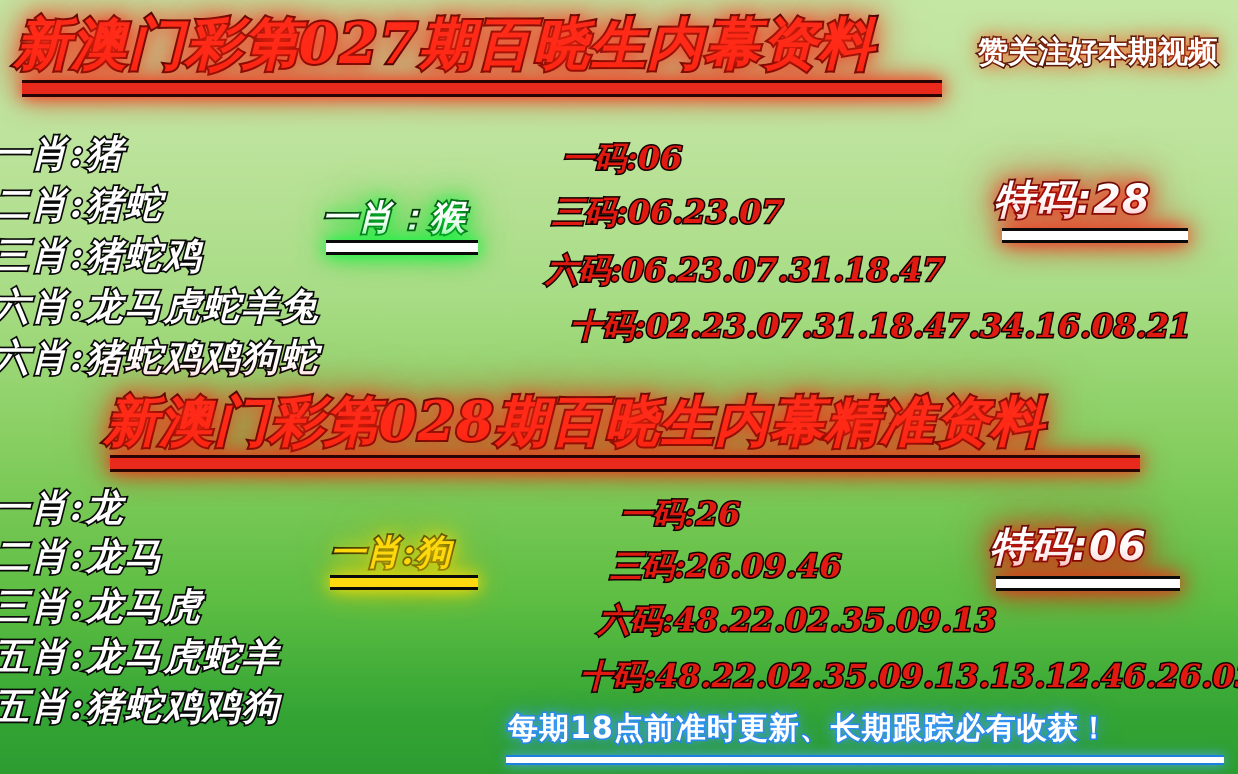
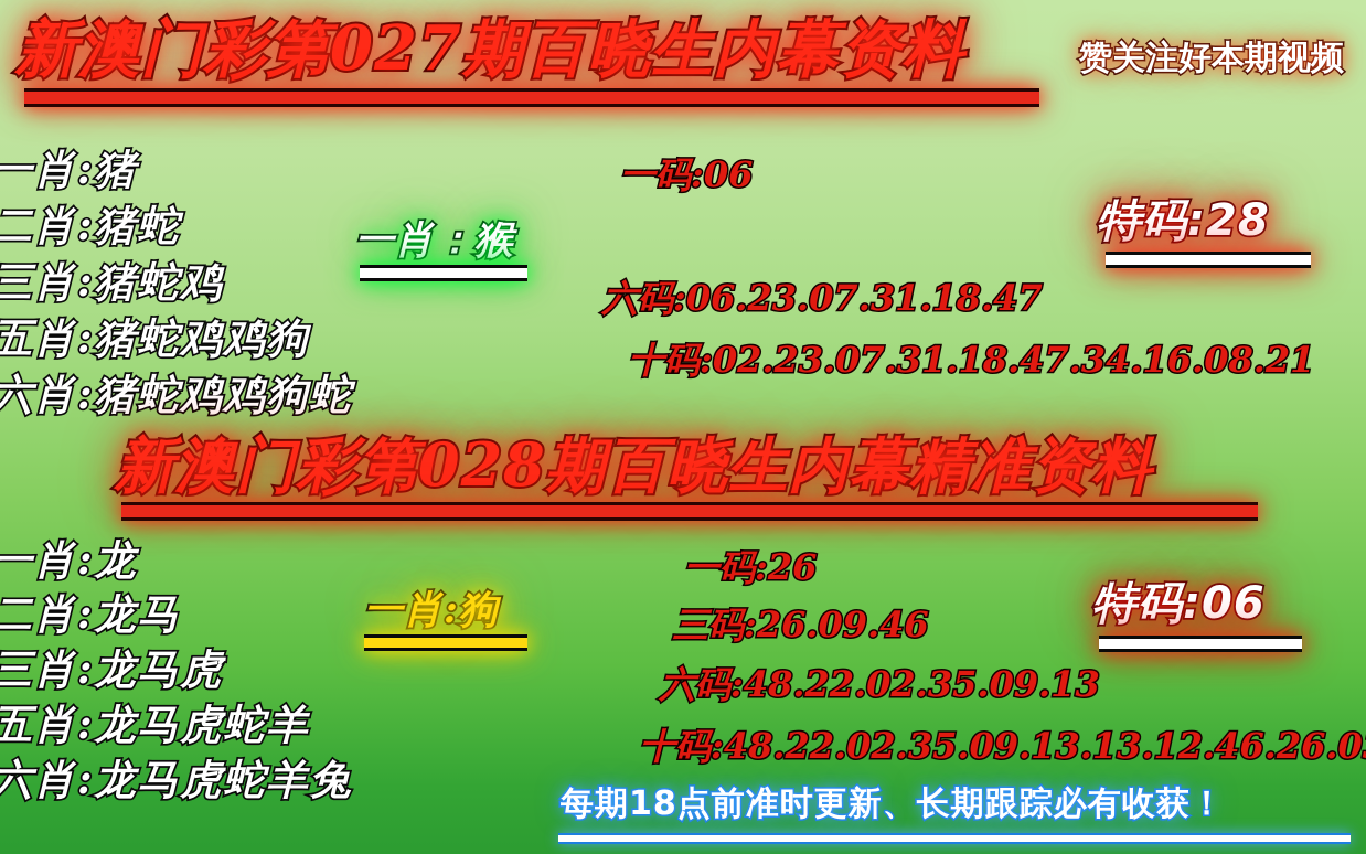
  新澳门彩第027期百晓生内幕资料
  赞关注好本期视频
  一肖:猪
  二肖:猪蛇
  三肖:猪蛇鸡
- 六肖:龙马虎蛇羊兔
+ 五肖:猪蛇鸡鸡狗
  六肖:猪蛇鸡鸡狗蛇
  一肖：猴
  一码:06
- 三码:06.23.07
  六码:06.23.07.31.18.47
  十码:02.23.07.31.18.47.34.16.08.21
  特码:28
  新澳门彩第028期百晓生内幕精准资料
  一肖:龙
  二肖:龙马
  三肖:龙马虎
  五肖:龙马虎蛇羊
- 五肖:猪蛇鸡鸡狗
+ 六肖:龙马虎蛇羊兔
  一肖:狗
  一码:26
  三码:26.09.46
  六码:48.22.02.35.09.13
  十码:48.22.02.35.09.13.13.12.46.26.0
  特码:06
  每期18点前准时更新、长期跟踪必有收获！
